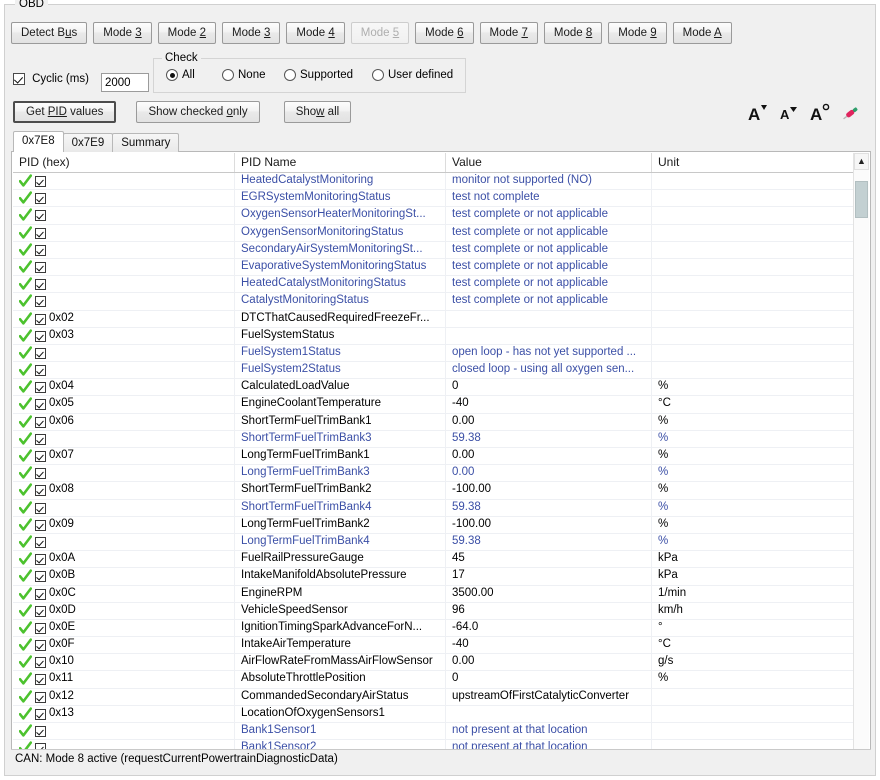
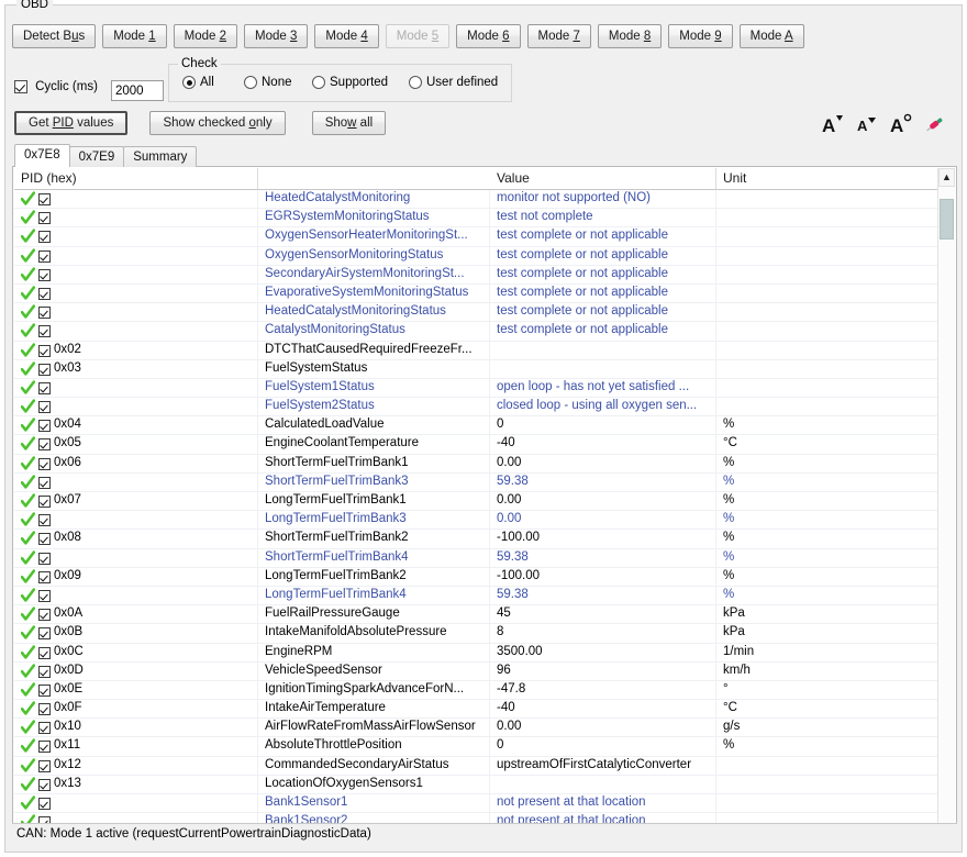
  OBD
- Detect Bus Mode 3 Mode 2 Mode 3 Mode 4 Mode 5 Mode 6 Mode 7 Mode 8 Mode 9 Mode A
+ Detect Bus Mode 1 Mode 2 Mode 3 Mode 4 Mode 5 Mode 6 Mode 7 Mode 8 Mode 9 Mode A
  Cyclic (ms)
  2000
  Check
  All
  None
  Supported
  User defined
  Get PID values Show checked only Show all
  A
  A
  A
  0x7E8 0x7E9 Summary
  PID (hex)
- PID Name
  Value
  Unit
  HeatedCatalystMonitoring
  monitor not supported (NO)
  EGRSystemMonitoringStatus
  test not complete
  OxygenSensorHeaterMonitoringSt...
  test complete or not applicable
  OxygenSensorMonitoringStatus
  test complete or not applicable
  SecondaryAirSystemMonitoringSt...
  test complete or not applicable
  EvaporativeSystemMonitoringStatus
  test complete or not applicable
  HeatedCatalystMonitoringStatus
  test complete or not applicable
  CatalystMonitoringStatus
  test complete or not applicable
  0x02
  DTCThatCausedRequiredFreezeFr...
  0x03
  FuelSystemStatus
  FuelSystem1Status
- open loop - has not yet supported ...
+ open loop - has not yet satisfied ...
  FuelSystem2Status
  closed loop - using all oxygen sen...
  0x04
  CalculatedLoadValue
  0
  %
  0x05
  EngineCoolantTemperature
  -40
  °C
  0x06
  ShortTermFuelTrimBank1
  0.00
  %
  ShortTermFuelTrimBank3
  59.38
  %
  0x07
  LongTermFuelTrimBank1
  0.00
  %
  LongTermFuelTrimBank3
  0.00
  %
  0x08
  ShortTermFuelTrimBank2
  -100.00
  %
  ShortTermFuelTrimBank4
  59.38
  %
  0x09
  LongTermFuelTrimBank2
  -100.00
  %
  LongTermFuelTrimBank4
  59.38
  %
  0x0A
  FuelRailPressureGauge
  45
  kPa
  0x0B
  IntakeManifoldAbsolutePressure
- 17
+ 8
  kPa
  0x0C
  EngineRPM
  3500.00
  1/min
  0x0D
  VehicleSpeedSensor
  96
  km/h
  0x0E
  IgnitionTimingSparkAdvanceForN...
- -64.0
+ -47.8
  °
  0x0F
  IntakeAirTemperature
  -40
  °C
  0x10
  AirFlowRateFromMassAirFlowSensor
  0.00
  g/s
  0x11
  AbsoluteThrottlePosition
  0
  %
  0x12
  CommandedSecondaryAirStatus
  upstreamOfFirstCatalyticConverter
  0x13
  LocationOfOxygenSensors1
  Bank1Sensor1
  not present at that location
  Bank1Sensor2
  not present at that location
  ▲
- CAN: Mode 8 active (requestCurrentPowertrainDiagnosticData)
+ CAN: Mode 1 active (requestCurrentPowertrainDiagnosticData)
